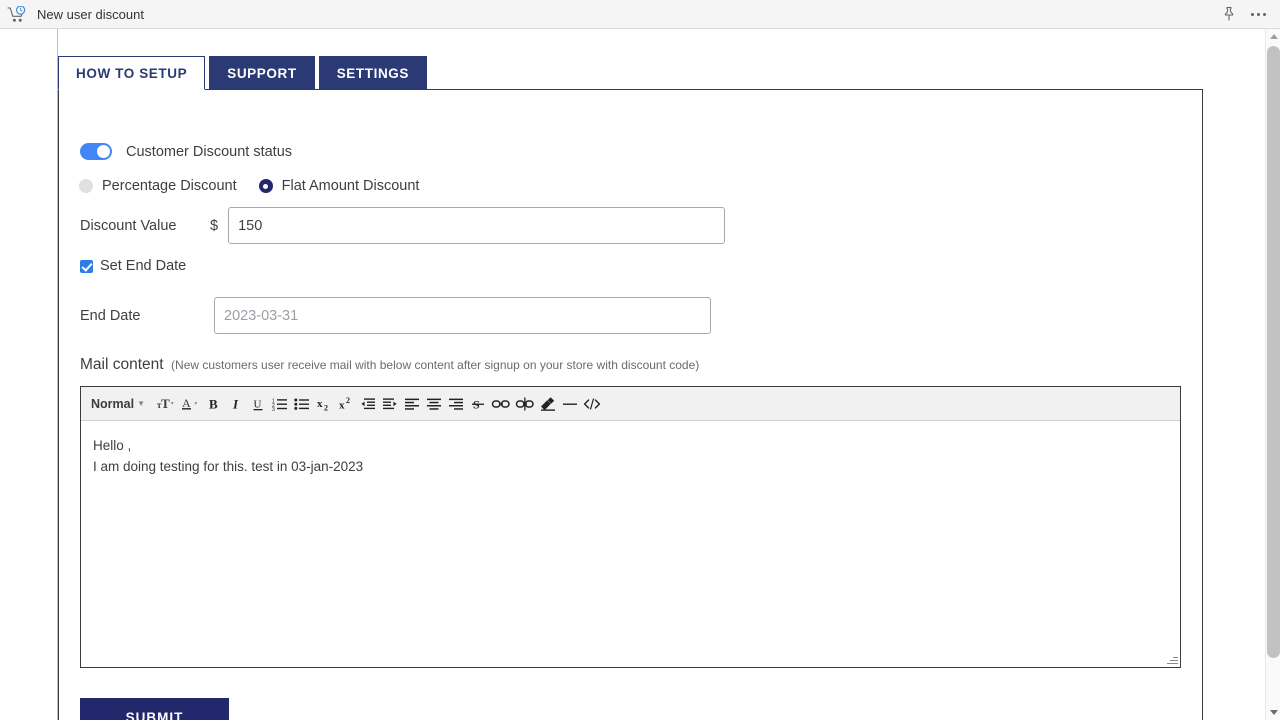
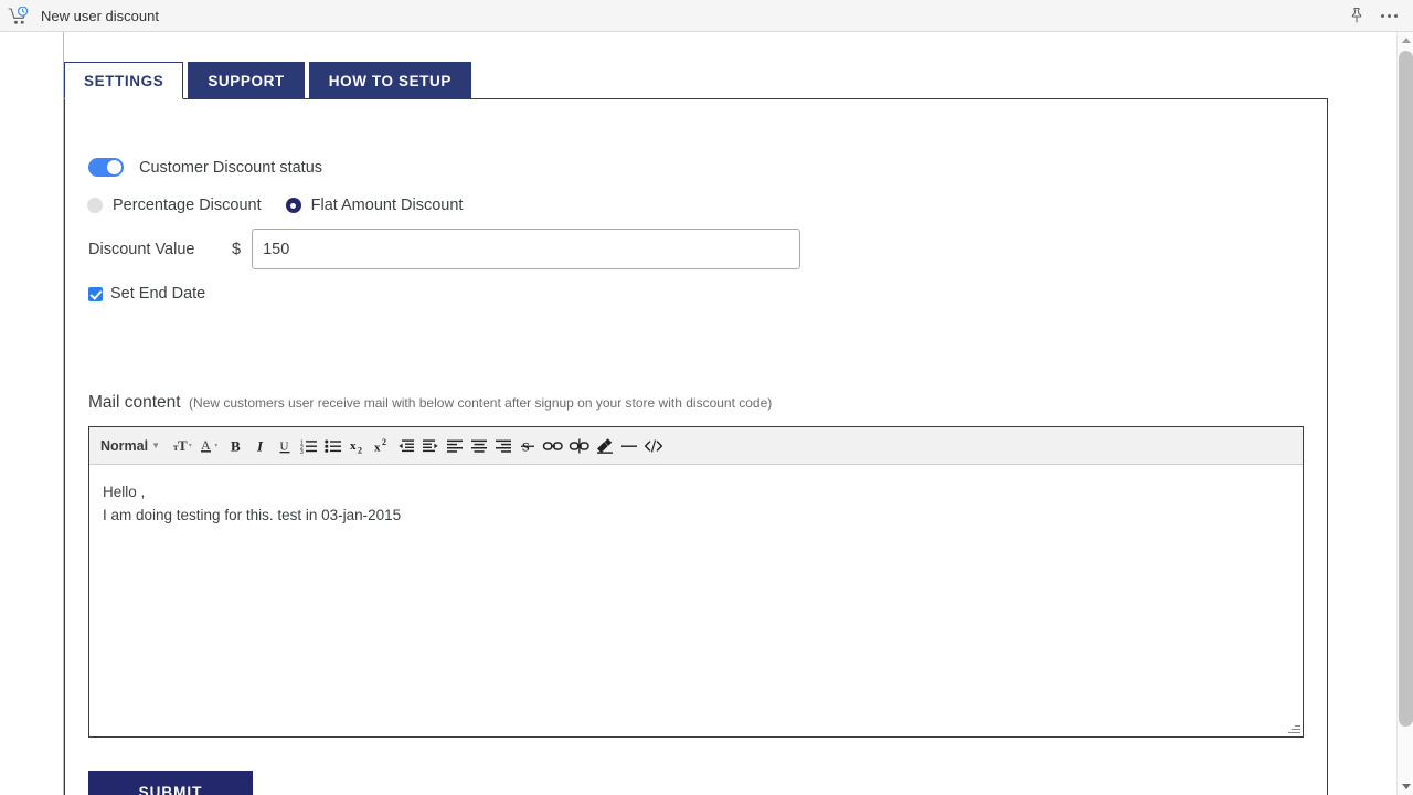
  New user discount
- HOW TO SETUP
+ SETTINGS
  SUPPORT
- SETTINGS
+ HOW TO SETUP
  Customer Discount status
  Percentage Discount
  Flat Amount Discount
  Discount Value
  $
  150
  Set End Date
- End Date
- 2023-03-31
  Mail content (New customers user receive mail with below content after signup on your store with discount code)
  Normal
  ▼
  т
  T
  A
  B
  I
  U
  x
  2
  x
  2
  Hello ,
- I am doing testing for this. test in 03-jan-2023
+ I am doing testing for this. test in 03-jan-2015
  SUBMIT
